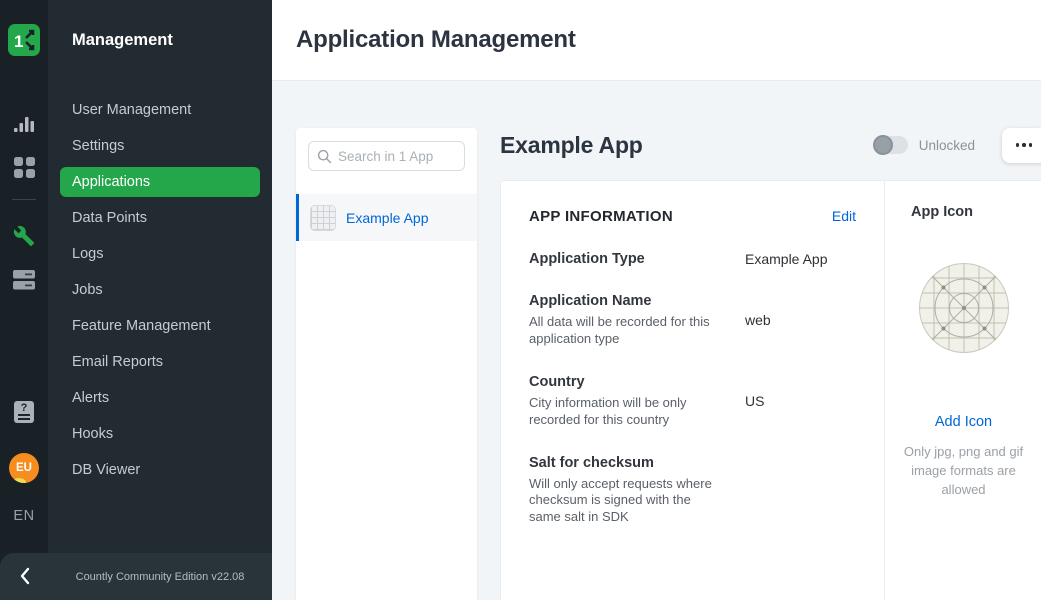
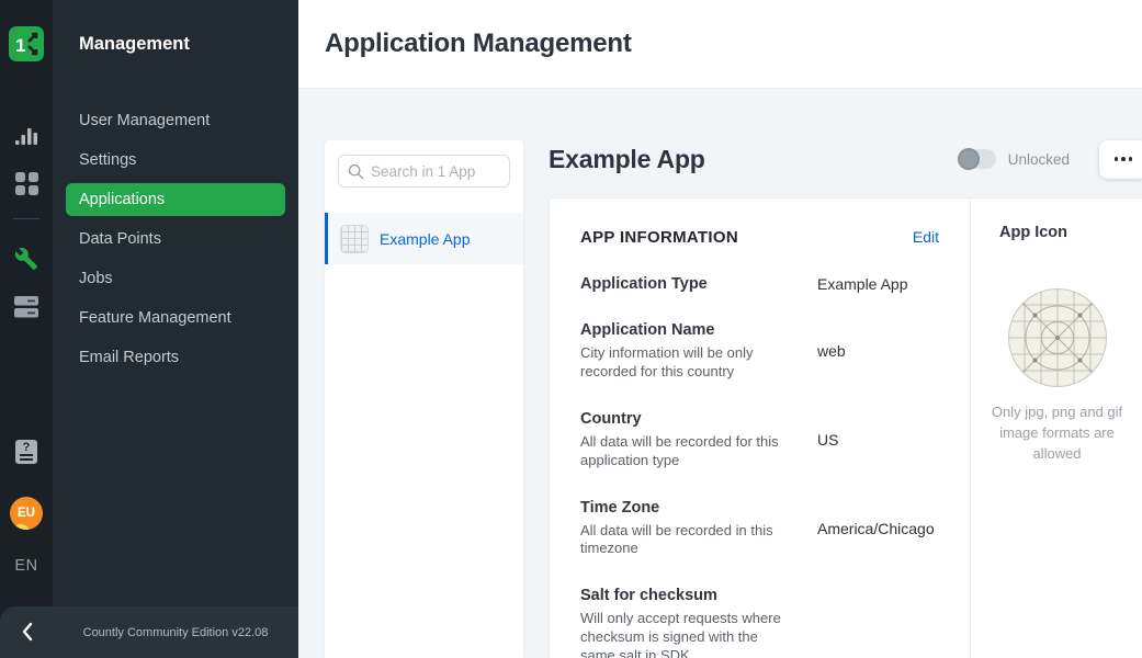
  1
  ?
  EU
  EN
  Management
  User Management
  Settings
  Applications
  Data Points
- Logs
  Jobs
  Feature Management
  Email Reports
- Alerts
- Hooks
- DB Viewer
  Countly Community Edition v22.08
  Application Management
  Search in 1 App
  Example App
  Example App
  Unlocked
  APP INFORMATION
  Edit
  Application Type
  Example App
  Application Name
- All data will be recorded for this application type
+ City information will be only recorded for this country
  web
  Country
- City information will be only recorded for this country
+ All data will be recorded for this application type
  US
+ Time Zone
+ All data will be recorded in this timezone
+ America/Chicago
  Salt for checksum
  Will only accept requests where checksum is signed with the same salt in SDK
  App Icon
- Add Icon
  Only jpg, png and gif image formats are allowed
